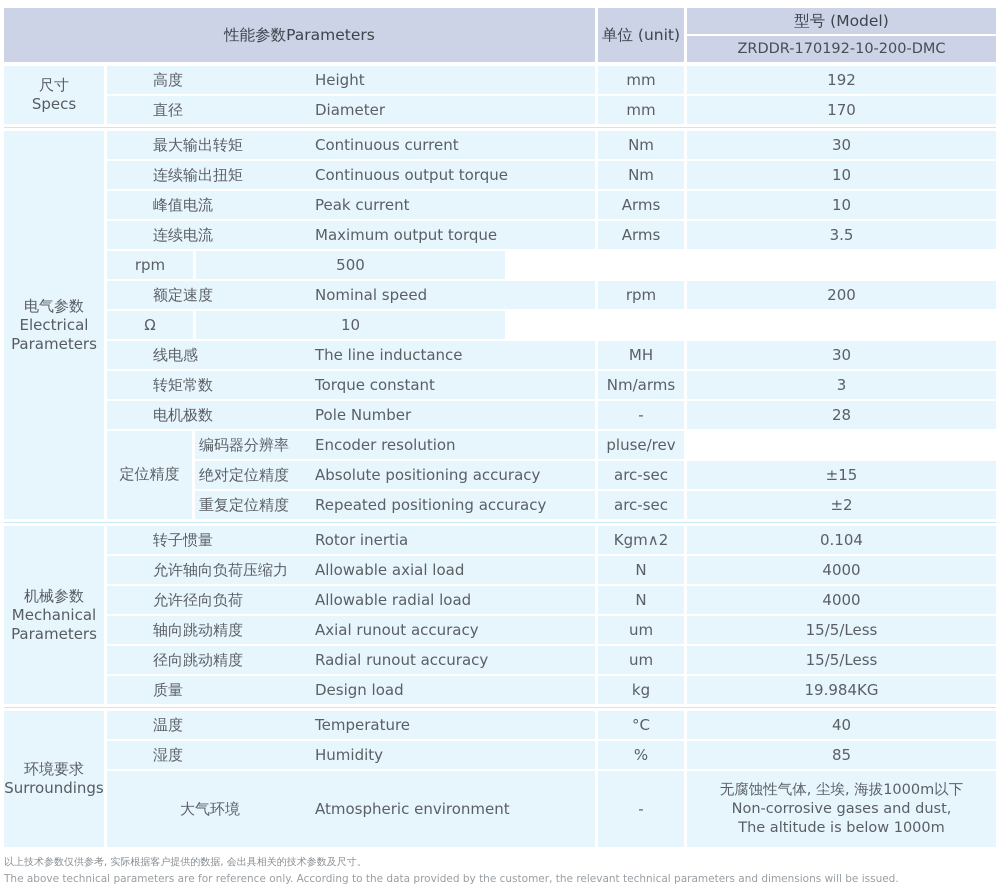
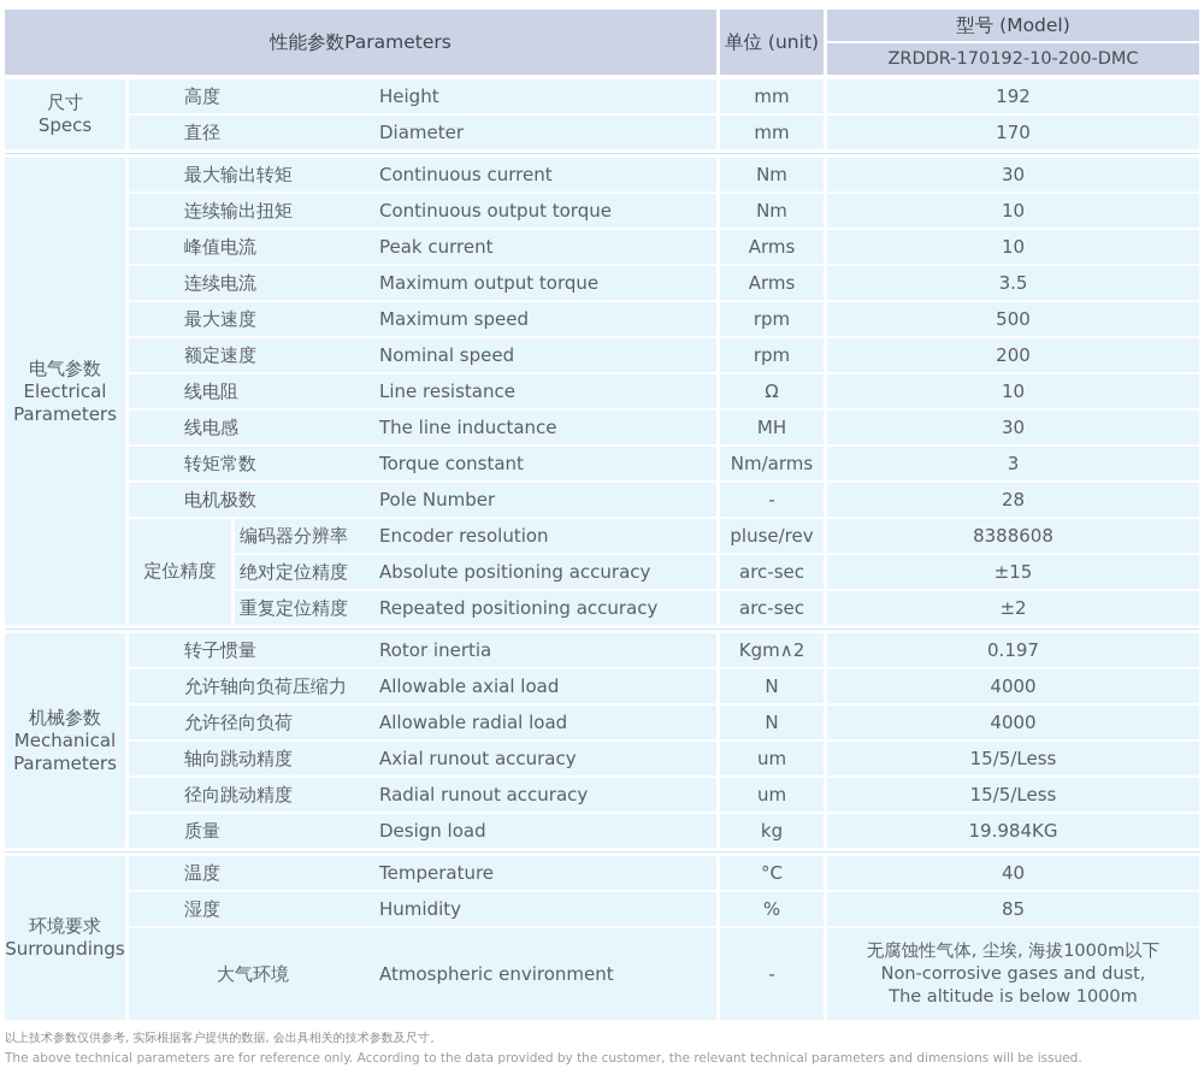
  性能参数Parameters
  单位 (unit)
  型号 (Model)
  ZRDDR-170192-10-200-DMC
  尺寸
  Specs
  高度
  Height
  mm
  192
  直径
  Diameter
  mm
  170
  电气参数
  Electrical
  Parameters
  最大输出转矩
  Continuous current
  Nm
  30
  连续输出扭矩
  Continuous output torque
  Nm
  10
  峰值电流
  Peak current
  Arms
  10
  连续电流
  Maximum output torque
  Arms
  3.5
+ 最大速度
+ Maximum speed
  rpm
  500
  额定速度
  Nominal speed
  rpm
  200
+ 线电阻
+ Line resistance
  Ω
  10
  线电感
  The line inductance
  MH
  30
  转矩常数
  Torque constant
  Nm/arms
  3
  电机极数
  Pole Number
  -
  28
  定位精度
  编码器分辨率
  Encoder resolution
  pluse/rev
+ 8388608
  绝对定位精度
  Absolute positioning accuracy
  arc-sec
  ±15
  重复定位精度
  Repeated positioning accuracy
  arc-sec
  ±2
  机械参数
  Mechanical
  Parameters
  转子惯量
  Rotor inertia
  Kgm∧2
- 0.104
+ 0.197
  允许轴向负荷压缩力
  Allowable axial load
  N
  4000
  允许径向负荷
  Allowable radial load
  N
  4000
  轴向跳动精度
  Axial runout accuracy
  um
  15/5/Less
  径向跳动精度
  Radial runout accuracy
  um
  15/5/Less
  质量
  Design load
  kg
  19.984KG
  环境要求
  Surroundings
  温度
  Temperature
  °C
  40
  湿度
  Humidity
  %
  85
  大气环境
  Atmospheric environment
  -
  无腐蚀性气体, 尘埃, 海拔1000m以下
  Non-corrosive gases and dust,
  The altitude is below 1000m
  以上技术参数仅供参考, 实际根据客户提供的数据, 会出具相关的技术参数及尺寸。
  The above technical parameters are for reference only. According to the data provided by the customer, the relevant technical parameters and dimensions will be issued.
